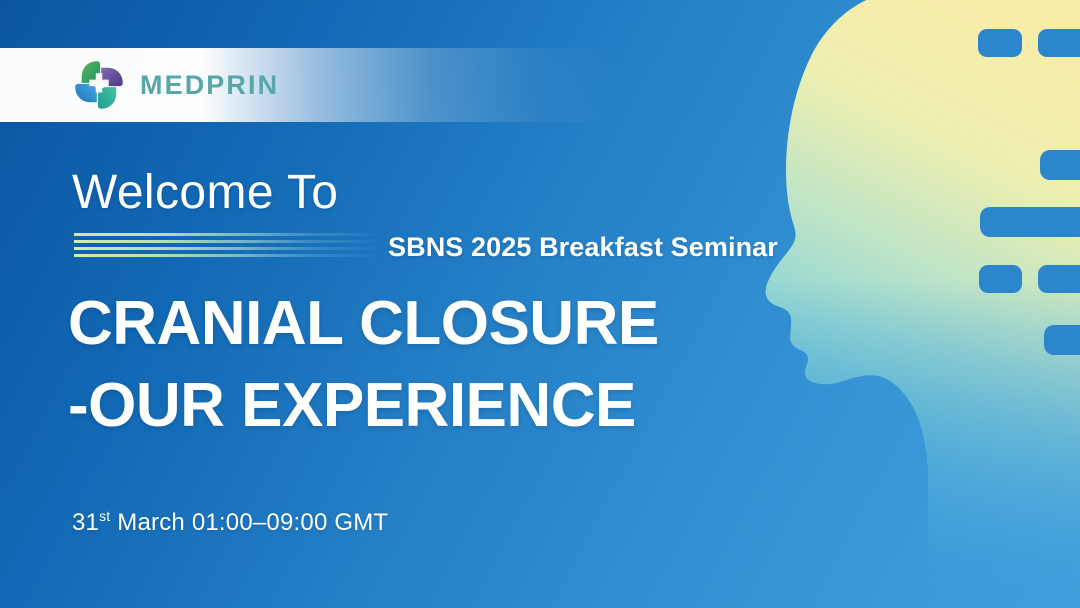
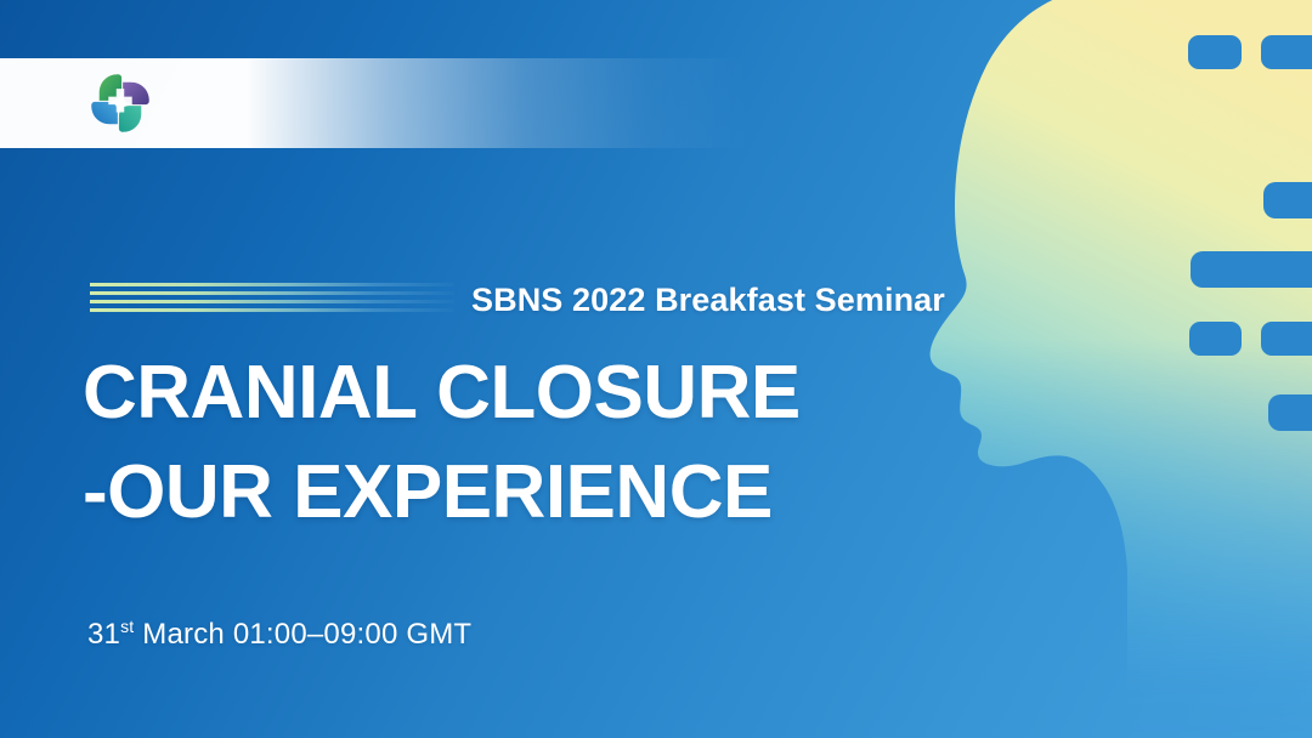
- MEDPRIN
- Welcome To
- SBNS 2025 Breakfast Seminar
+ SBNS 2022 Breakfast Seminar
  CRANIAL CLOSURE
  -OUR EXPERIENCE
  31st March 01:00–09:00 GMT
